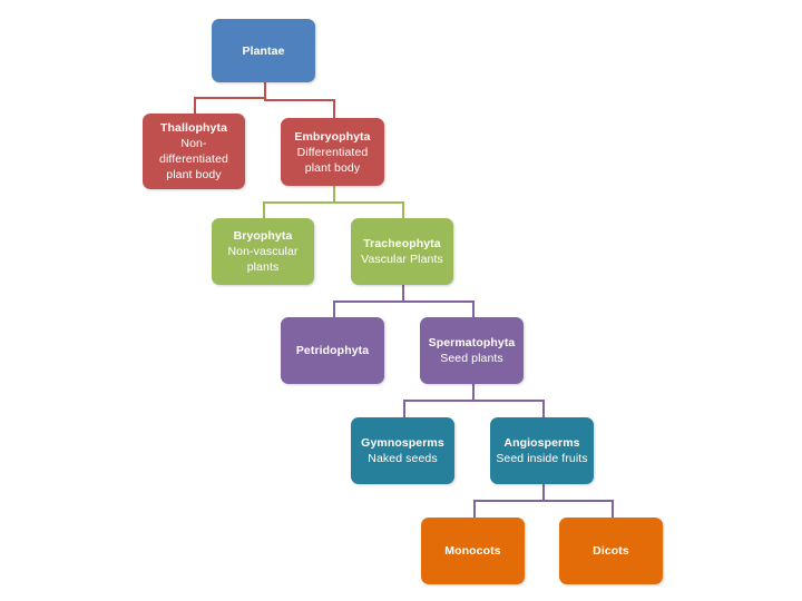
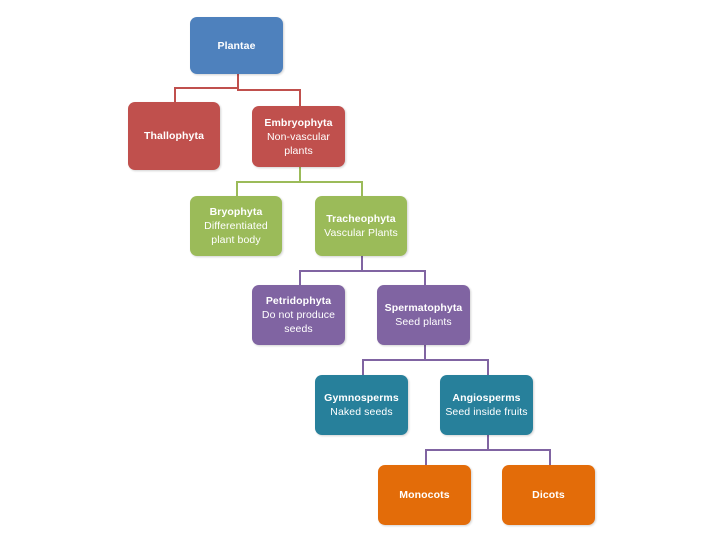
  Plantae
  Thallophyta
- Non-differentiated plant body
  Embryophyta
- Differentiated plant body
+ Non-vascular plants
  Bryophyta
- Non-vascular plants
+ Differentiated plant body
  Tracheophyta
  Vascular Plants
  Petridophyta
+ Do not produce seeds
  Spermatophyta
  Seed plants
  Gymnosperms
  Naked seeds
  Angiosperms
  Seed inside fruits
  Monocots
  Dicots
